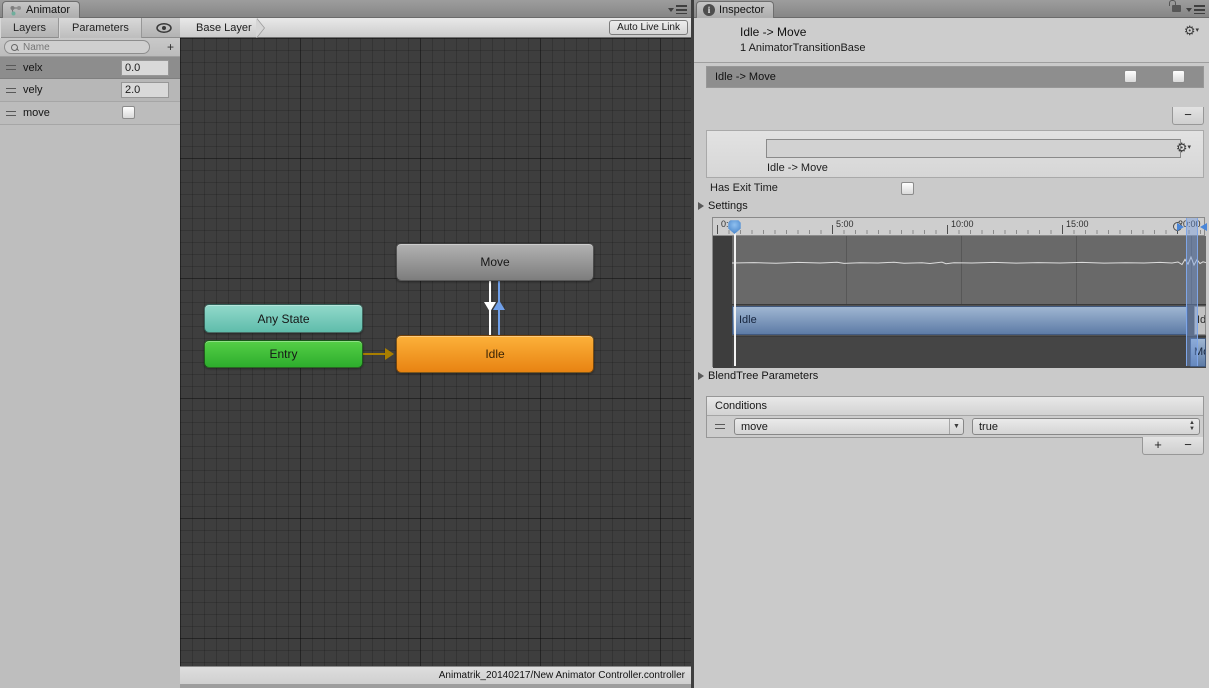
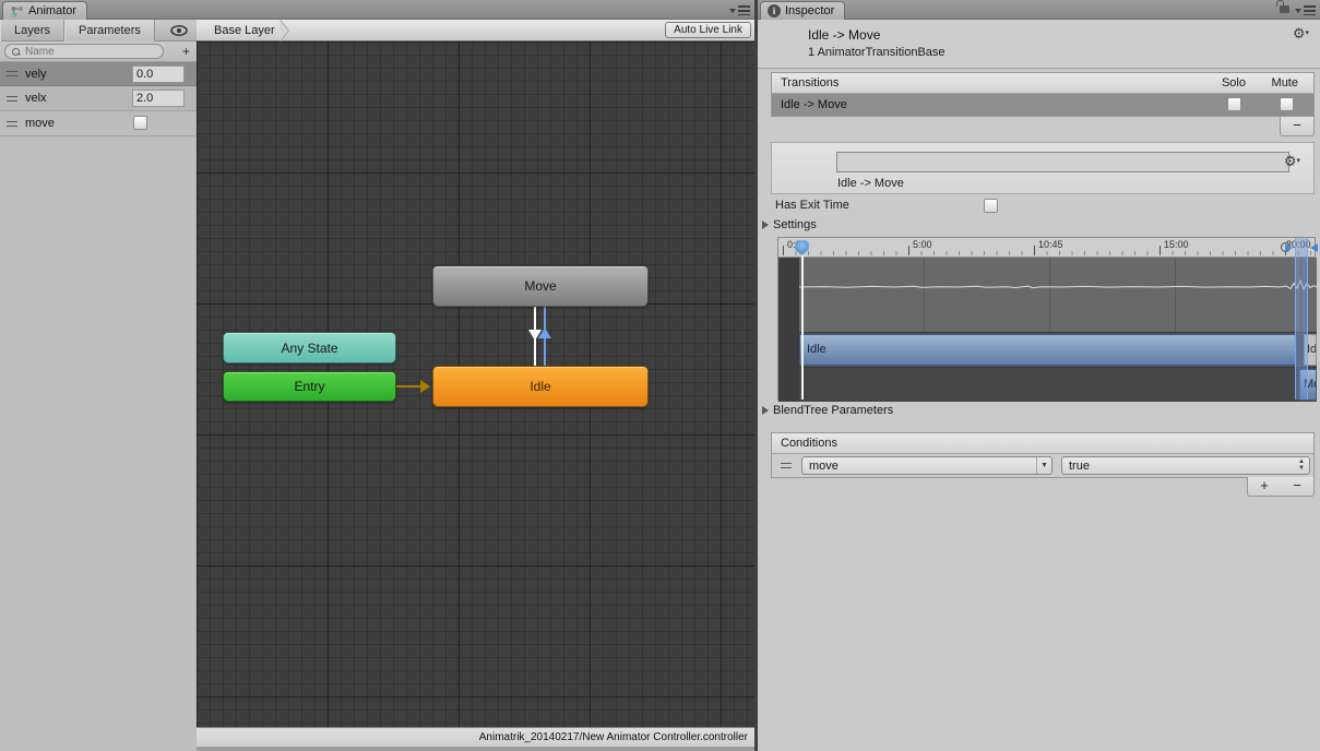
  Animator
  Layers
  Parameters
  Name
  +
- velx
+ vely
  0.0
- vely
+ velx
  2.0
  move
  Base Layer
  Auto Live Link
  Move
  Any State
  Entry
  Idle
  Animatrik_20140217/New Animator Controller.controller
  i
  Inspector
  Idle -> Move
  1 AnimatorTransitionBase
  ⚙
+ Transitions
+ Solo
+ Mute
  Idle -> Move
  −
  ⚙
  Idle -> Move
  Has Exit Time
  Settings
  5:00
- 10:00
+ 10:45
  15:00
  20:00
  Idle
  BlendTree Parameters
  Conditions
  move
  true
  +
  −
